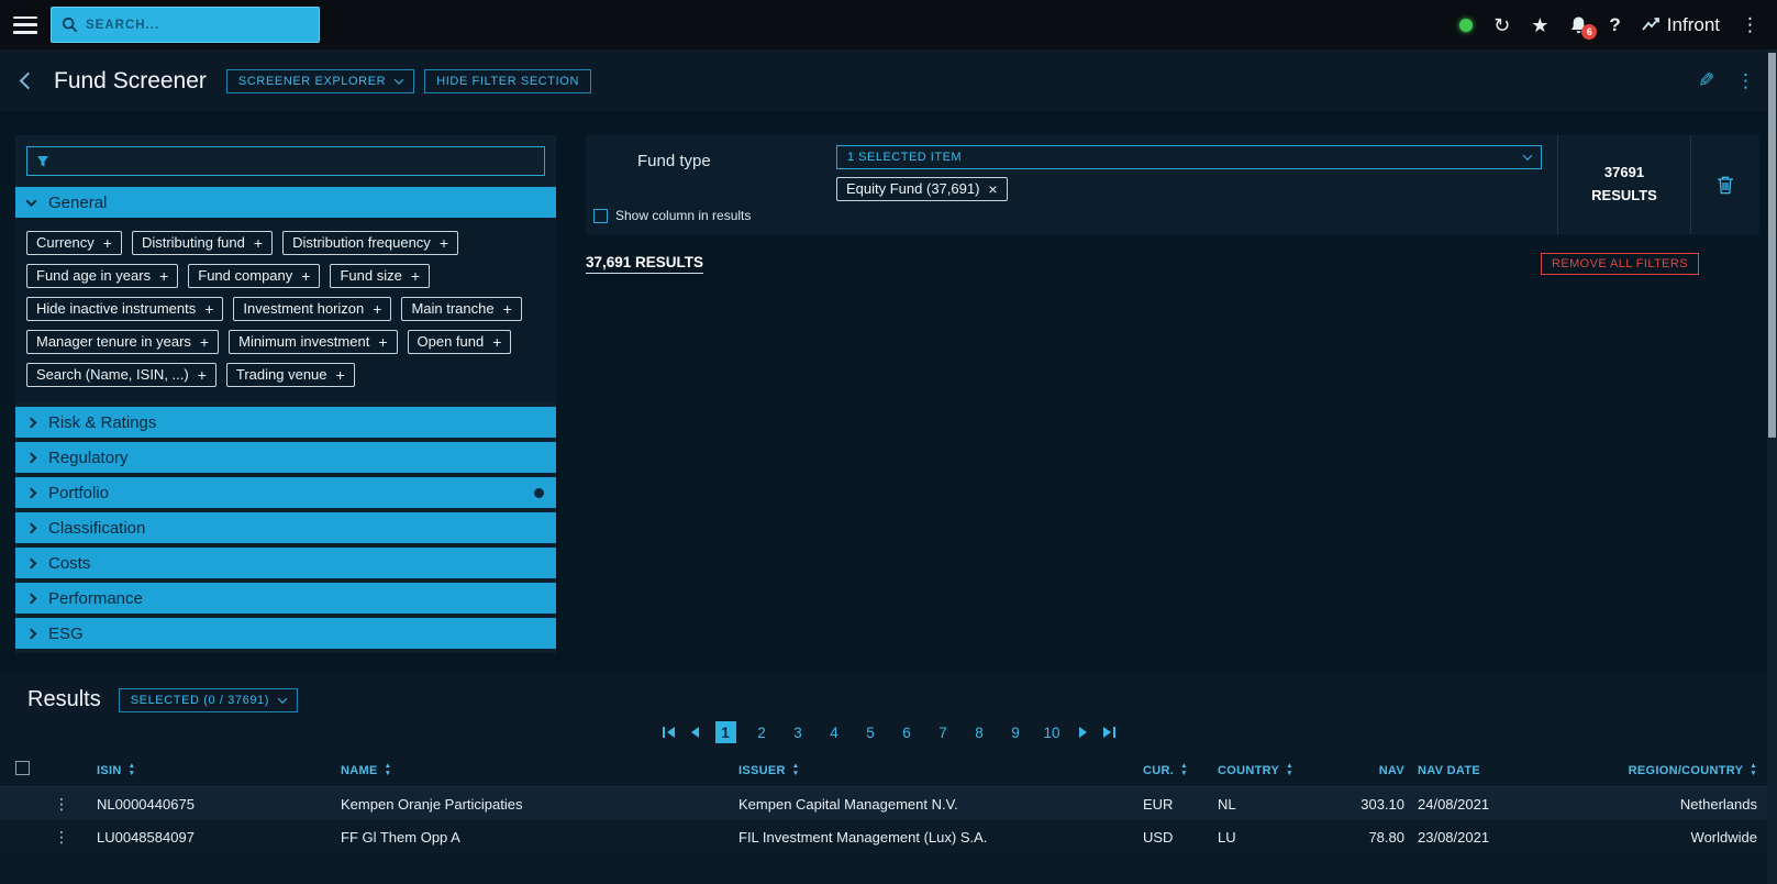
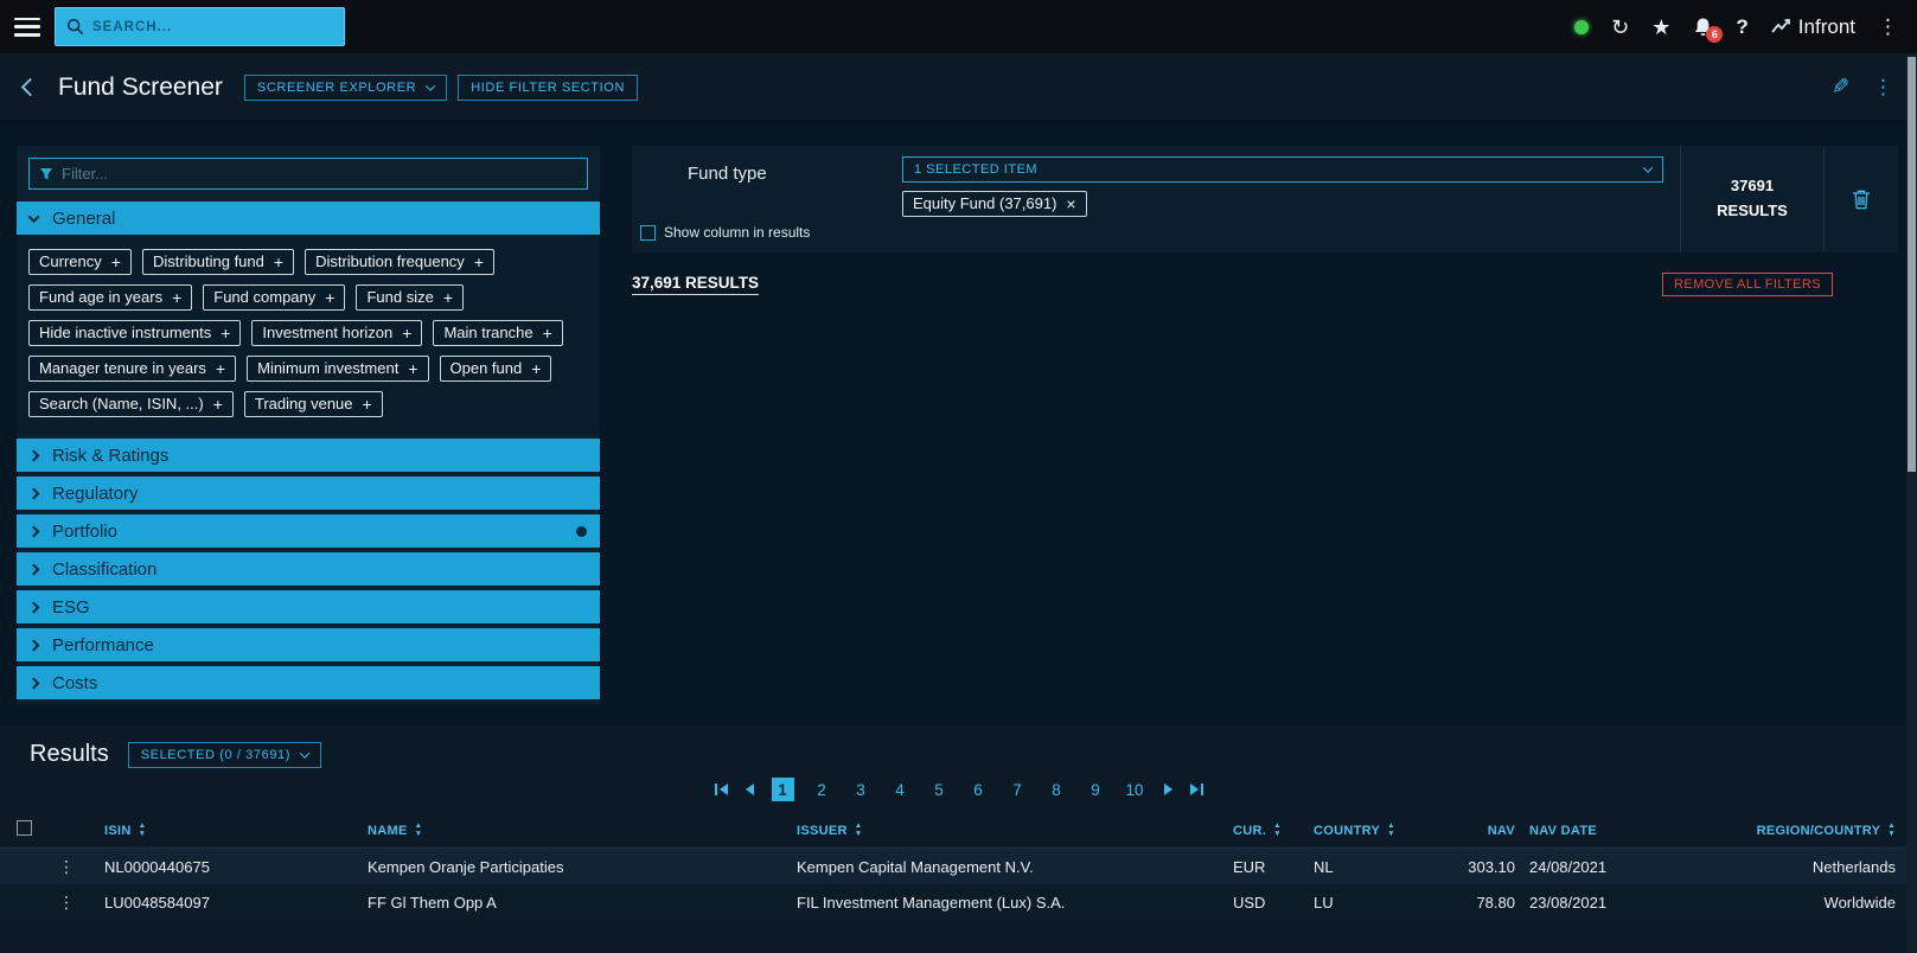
  SEARCH...
  ↻
  ★
  6
  ?
  Infront
  ⋮
  Fund Screener
  SCREENER EXPLORER
  HIDE FILTER SECTION
  ⋮
+ Filter...
  General
  Currency
  +
  Distributing fund
  +
  Distribution frequency
  +
  Fund age in years
  +
  Fund company
  +
  Fund size
  +
  Hide inactive instruments
  +
  Investment horizon
  +
  Main tranche
  +
  Manager tenure in years
  +
  Minimum investment
  +
  Open fund
  +
  Search (Name, ISIN, ...)
  +
  Trading venue
  +
  Risk & Ratings
  Regulatory
  Portfolio
  Classification
- Costs
+ ESG
  Performance
- ESG
+ Costs
  Fund type
  Show column in results
  1 SELECTED ITEM
  Equity Fund (37,691)
  ×
  37691
  RESULTS
  37,691 RESULTS
  REMOVE ALL FILTERS
  Results
  SELECTED (0 / 37691)
  1
  2
  3
  4
  5
  6
  7
  8
  9
  10
  ISIN
  NAME
  ISSUER
  CUR.
  COUNTRY
  NAV
  NAV DATE
  REGION/COUNTRY
  ⋮
  NL0000440675
  Kempen Oranje Participaties
  Kempen Capital Management N.V.
  EUR
  NL
  303.10
  24/08/2021
  Netherlands
  ⋮
  LU0048584097
  FF Gl Them Opp A
  FIL Investment Management (Lux) S.A.
  USD
  LU
  78.80
  23/08/2021
  Worldwide
